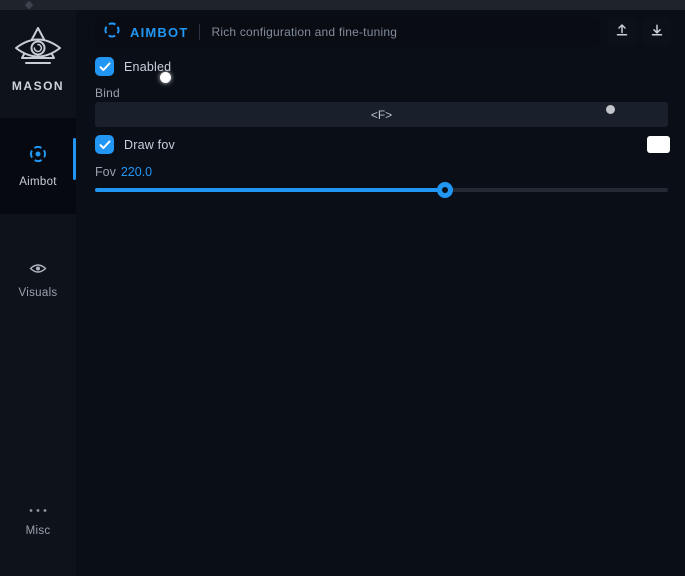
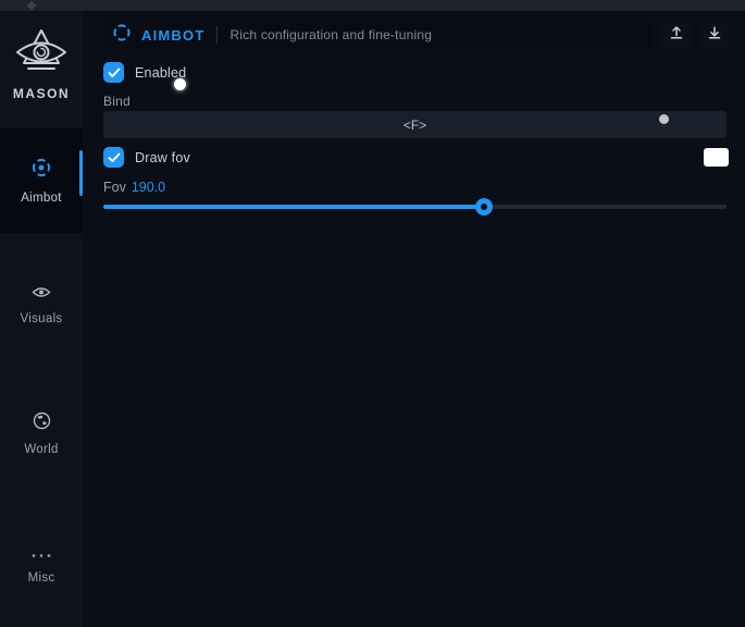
  MASON
  Aimbot
  Visuals
+ World
  Misc
  AIMBOT
  Rich configuration and fine-tuning
  Enabled
  Bind
  <F>
  Draw fov
- Fov 220.0
+ Fov 190.0
